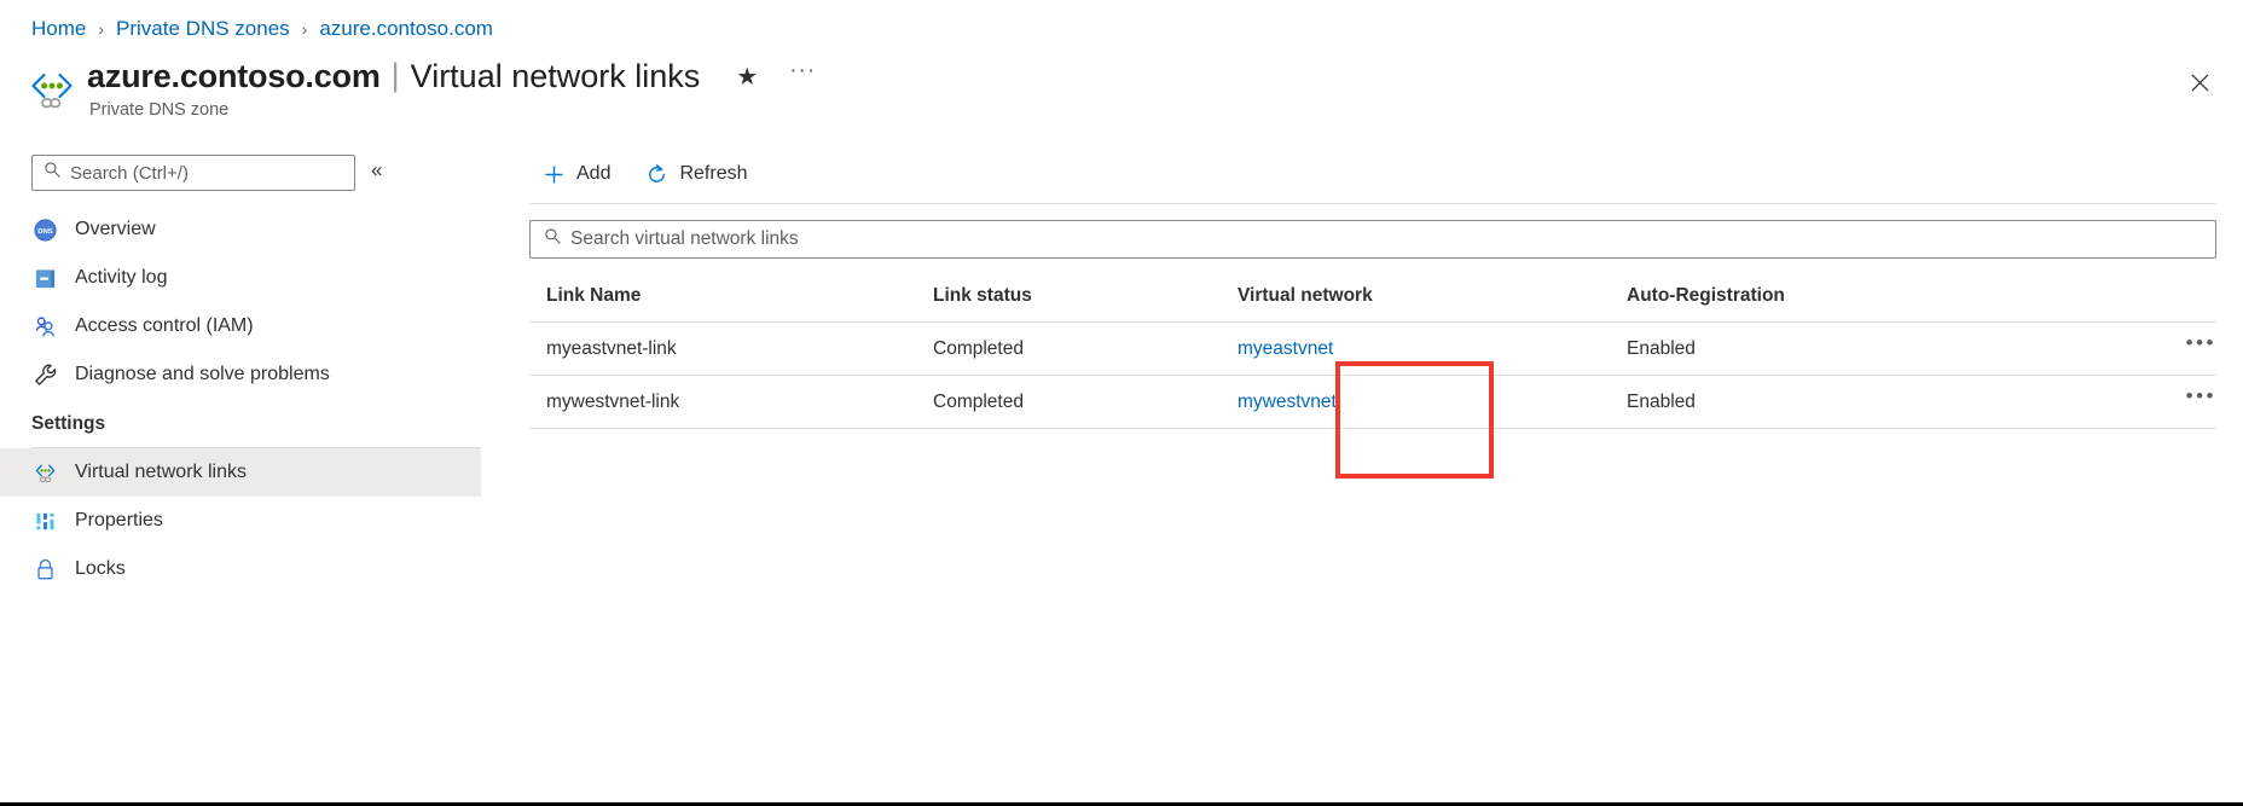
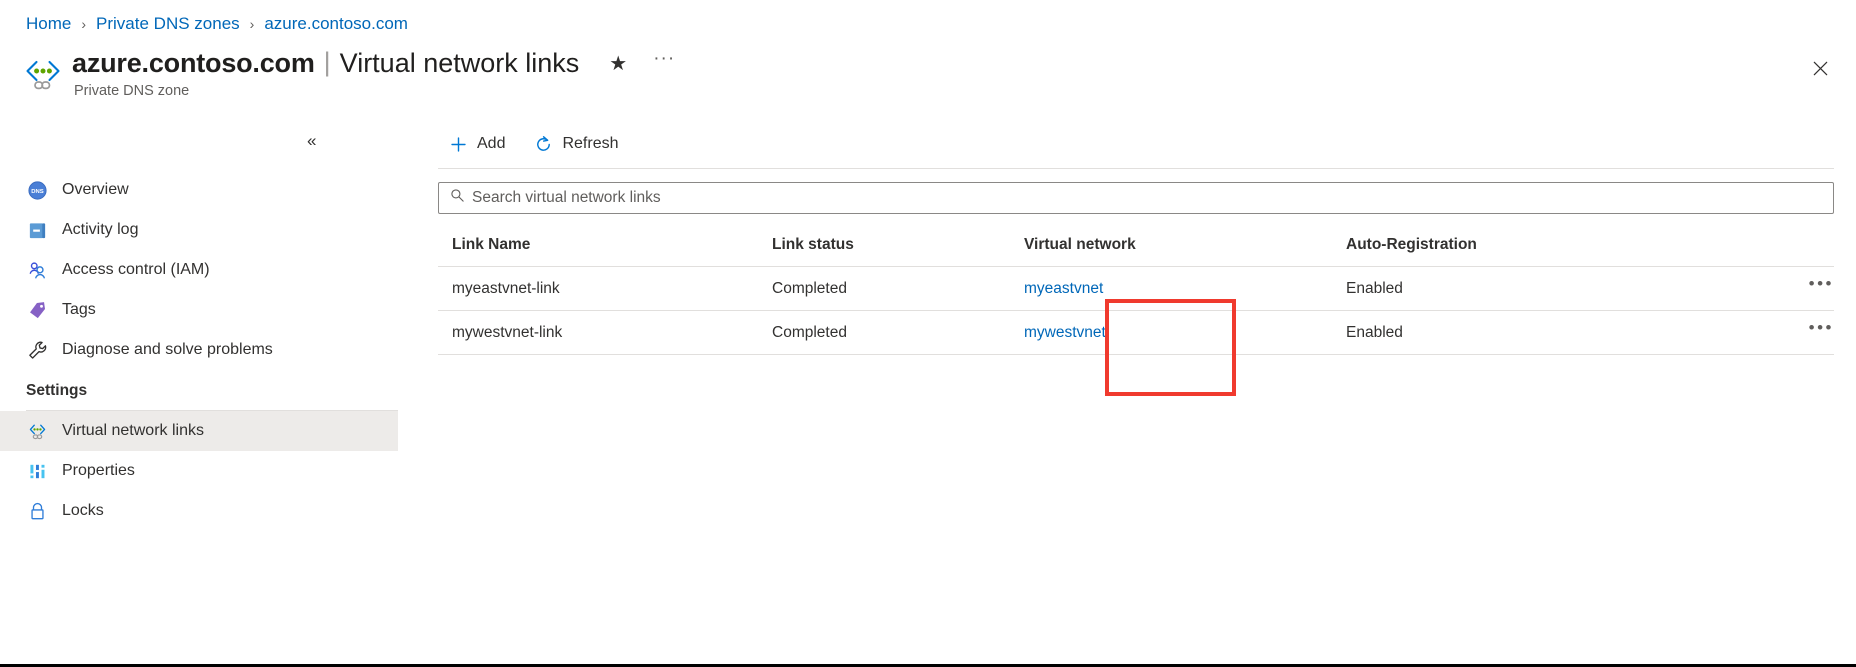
  Home
  ›
  Private DNS zones
  ›
  azure.contoso.com
  azure.contoso.com
  |
  Virtual network links
  ★
  ···
  Private DNS zone
- Search (Ctrl+/)
  «
  Overview
  Activity log
  Access control (IAM)
+ Tags
  Diagnose and solve problems
  Settings
  Virtual network links
  Properties
  Locks
  Add
  Refresh
  Search virtual network links
  Link Name	Link status	Virtual network	Auto-Registration
  myeastvnet-link	Completed	myeastvnet	Enabled	•••
  mywestvnet-link	Completed	mywestvnet	Enabled	•••
